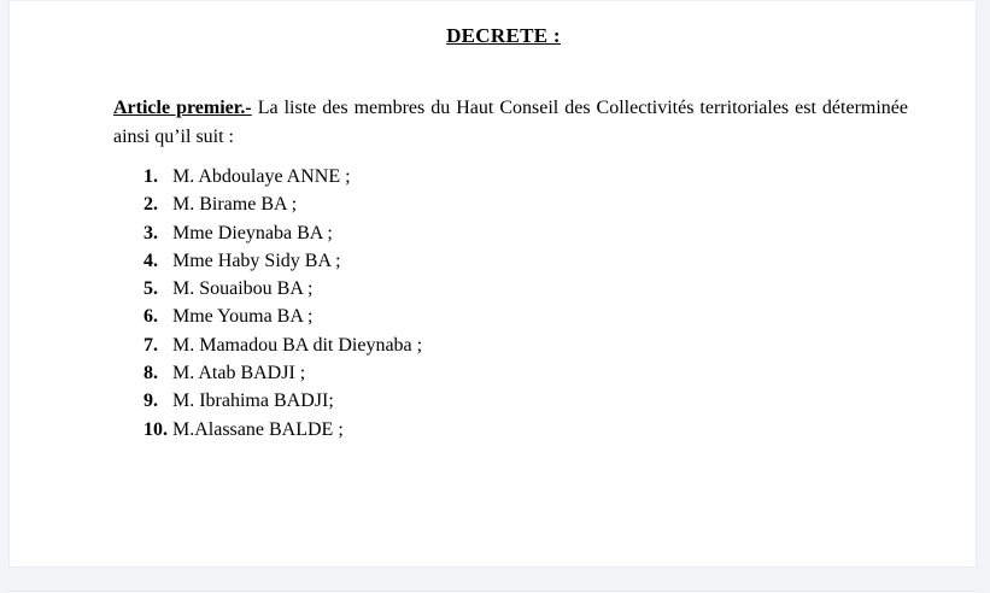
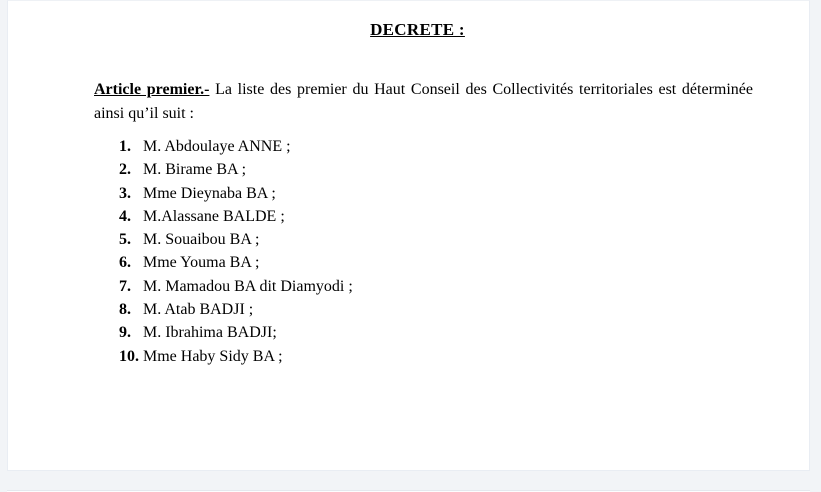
  DECRETE :
- Article premier.- La liste des membres du Haut Conseil des Collectivités territoriales est déterminée ainsi qu’il suit :
+ Article premier.- La liste des premier du Haut Conseil des Collectivités territoriales est déterminée ainsi qu’il suit :
  1.
  M. Abdoulaye ANNE ;
  2.
  M. Birame BA ;
  3.
  Mme Dieynaba BA ;
  4.
- Mme Haby Sidy BA ;
+ M.Alassane BALDE ;
  5.
  M. Souaibou BA ;
  6.
  Mme Youma BA ;
  7.
- M. Mamadou BA dit Dieynaba ;
+ M. Mamadou BA dit Diamyodi ;
  8.
  M. Atab BADJI ;
  9.
  M. Ibrahima BADJI;
  10.
- M.Alassane BALDE ;
+ Mme Haby Sidy BA ;
